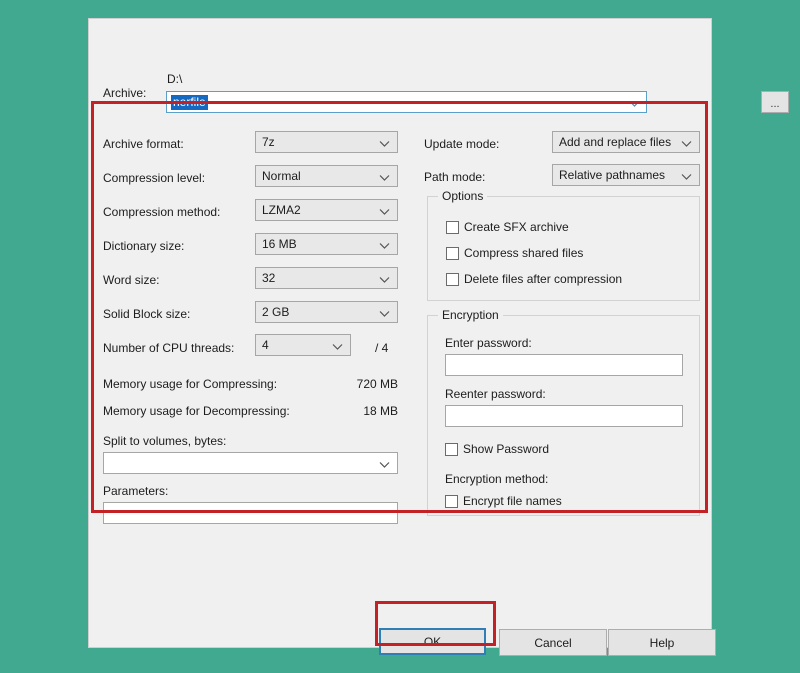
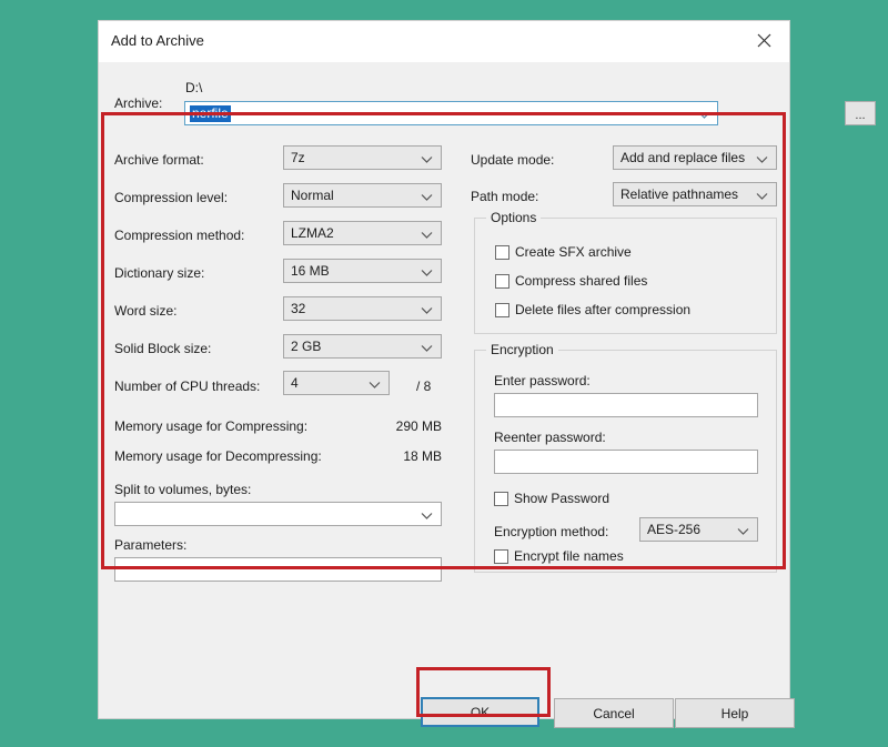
+ Add to Archive
  Archive:
  D:\
  nerfile
  ...
  Archive format:
  7z
  Compression level:
  Normal
  Compression method:
  LZMA2
  Dictionary size:
  16 MB
  Word size:
  32
  Solid Block size:
  2 GB
  Number of CPU threads:
  4
- / 4
+ / 8
  Memory usage for Compressing:
- 720 MB
+ 290 MB
  Memory usage for Decompressing:
  18 MB
  Split to volumes, bytes:
  Parameters:
  Update mode:
  Add and replace files
  Path mode:
  Relative pathnames
  Options
  Create SFX archive
  Compress shared files
  Delete files after compression
  Encryption
  Enter password:
  Reenter password:
  Show Password
  Encryption method:
+ AES-256
  Encrypt file names
  OK
  Cancel
  Help
